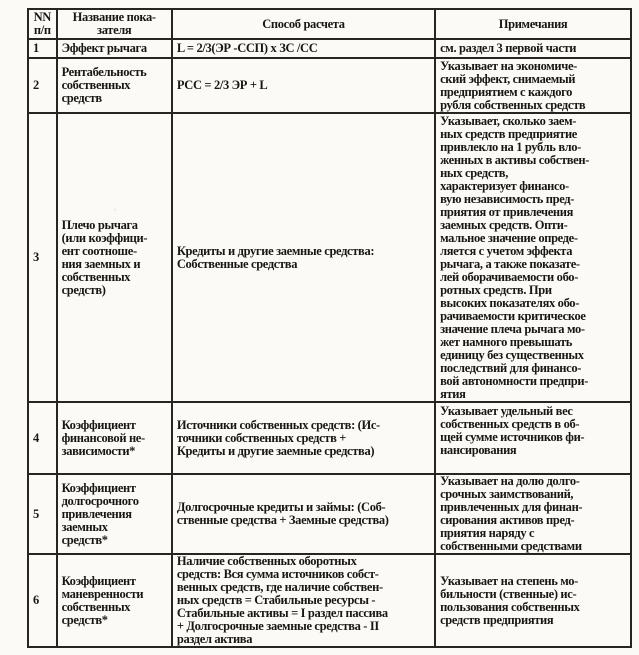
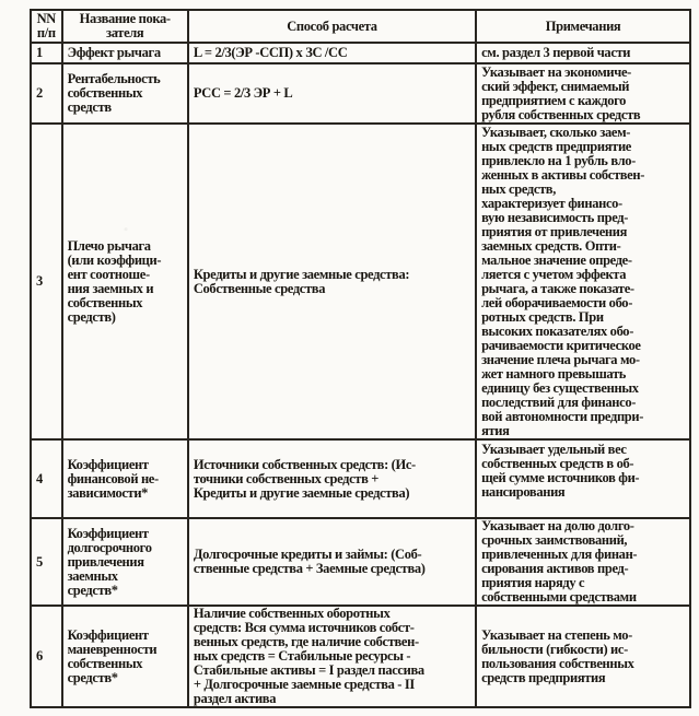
  NN п/п	Название пока- зателя	Способ расчета	Примечания
  1	Эффект рычага	L = 2/3(ЭР -ССП) х ЗС /СС	см. раздел 3 первой части
  2	Рентабельность собственных средств	РСС = 2/3 ЭР + L	Указывает на экономиче- ский эффект, снимаемый предприятием с каждого рубля собственных средств
  3	Плечо рычага (или коэффици- ент соотноше- ния заемных и собственных средств)	Кредиты и другие заемные средства: Собственные средства	Указывает, сколько заем- ных средств предприятие привлекло на 1 рубль вло- женных в активы собствен- ных средств, характеризует финансо- вую независимость пред- приятия от привлечения заемных средств. Опти- мальное значение опреде- ляется с учетом эффекта рычага, а также показате- лей оборачиваемости обо- ротных средств. При высоких показателях обо- рачиваемости критическое значение плеча рычага мо- жет намного превышать единицу без существенных последствий для финансо- вой автономности предпри- ятия
  4	Коэффициент финансовой не- зависимости*	Источники собственных средств: (Ис- точники собственных средств + Кредиты и другие заемные средства)	Указывает удельный вес собственных средств в об- щей сумме источников фи- нансирования
  5	Коэффициент долгосрочного привлечения заемных средств*	Долгосрочные кредиты и займы: (Соб- ственные средства + Заемные средства)	Указывает на долю долго- срочных заимствований, привлеченных для финан- сирования активов пред- приятия наряду с собственными средствами
- 6	Коэффициент маневренности собственных средств*	Наличие собственных оборотных средств: Вся сумма источников собст- венных средств, где наличие собствен- ных средств = Стабильные ресурсы - Стабильные активы = I раздел пассива + Долгосрочные заемные средства - II раздел актива	Указывает на степень мо- бильности (ственные) ис- пользования собственных средств предприятия
+ 6	Коэффициент маневренности собственных средств*	Наличие собственных оборотных средств: Вся сумма источников собст- венных средств, где наличие собствен- ных средств = Стабильные ресурсы - Стабильные активы = I раздел пассива + Долгосрочные заемные средства - II раздел актива	Указывает на степень мо- бильности (гибкости) ис- пользования собственных средств предприятия
